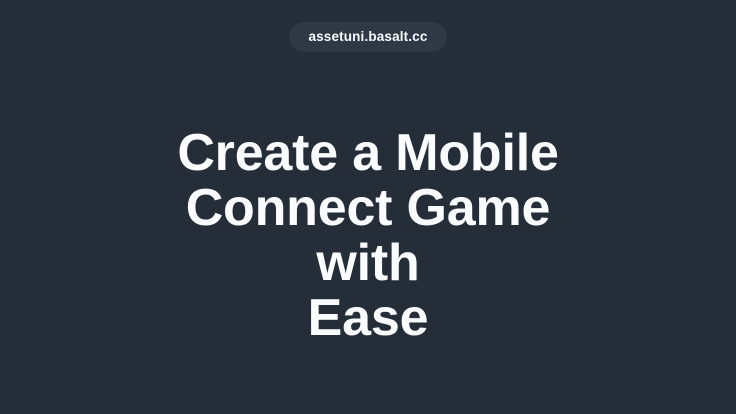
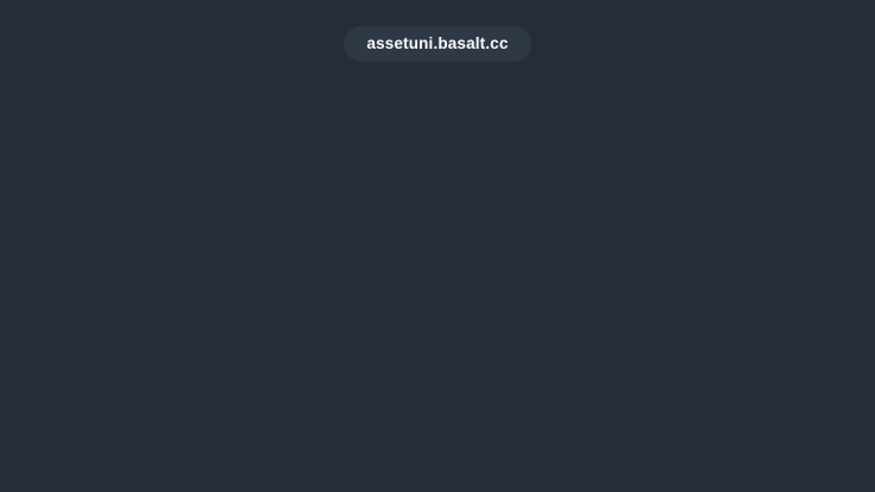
  assetuni.basalt.cc
- Create a Mobile
- Connect Game with
- Ease
